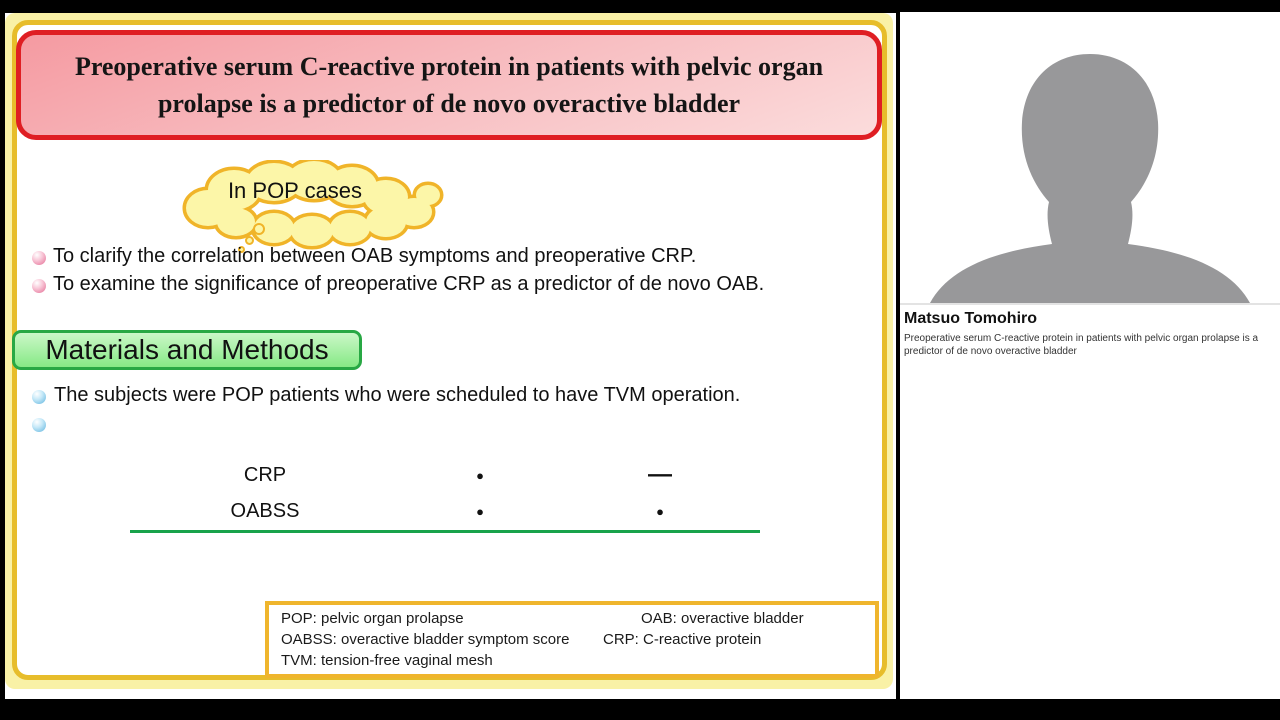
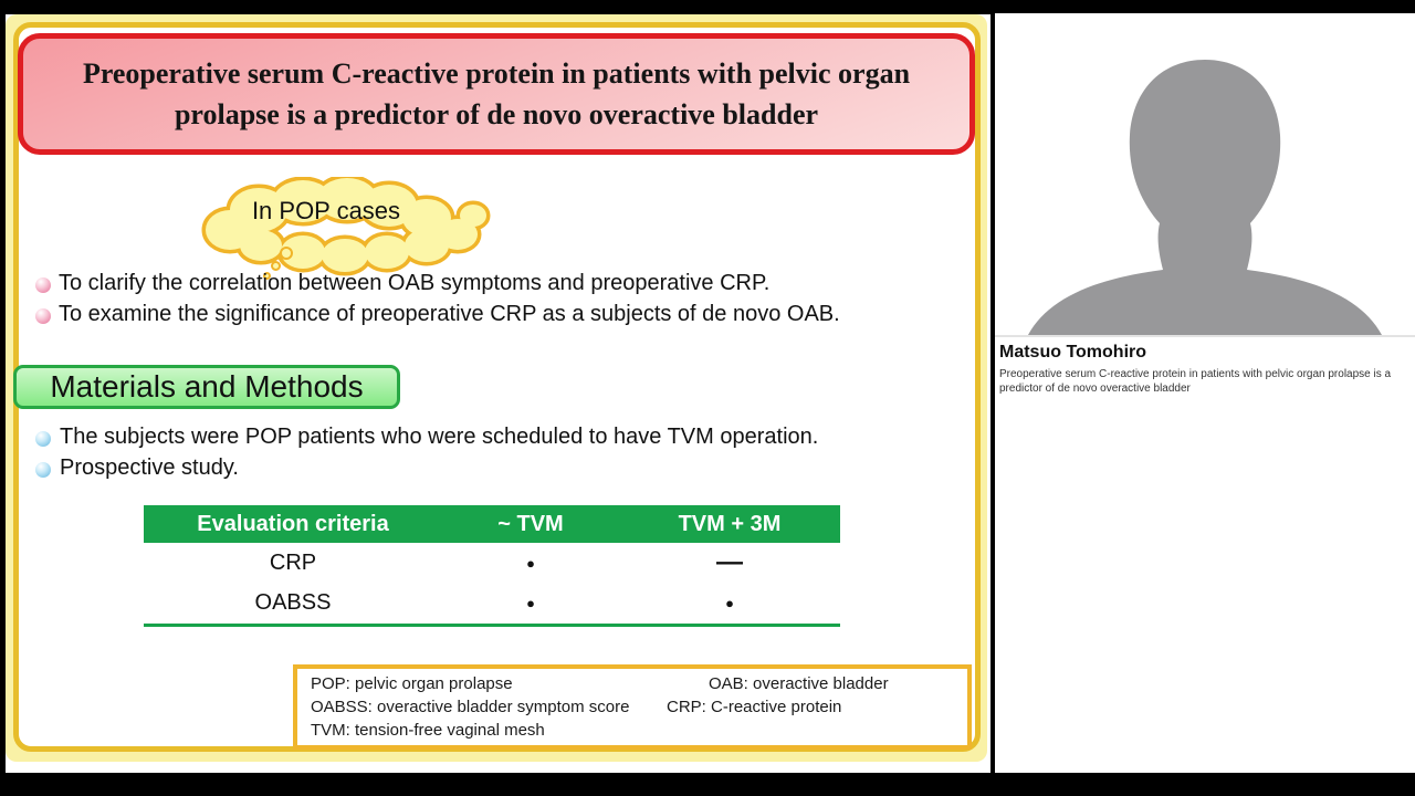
  Preoperative serum C-reactive protein in patients with pelvic organ prolapse is a predictor of de novo overactive bladder
  In POP cases
  To clarify the correlation between OAB symptoms and preoperative CRP.
- To examine the significance of preoperative CRP as a predictor of de novo OAB.
+ To examine the significance of preoperative CRP as a subjects of de novo OAB.
  Materials and Methods
  The subjects were POP patients who were scheduled to have TVM operation.
+ Prospective study.
+ Evaluation criteria
+ ~ TVM
+ TVM + 3M
  CRP
  ●
  —
  OABSS
  ●
  ●
  POP: pelvic organ prolapse
  OABSS: overactive bladder symptom score
  TVM: tension-free vaginal mesh
  OAB: overactive bladder
  CRP: C-reactive protein
  Matsuo Tomohiro
  Preoperative serum C-reactive protein in patients with pelvic organ prolapse is a predictor of de novo overactive bladder
